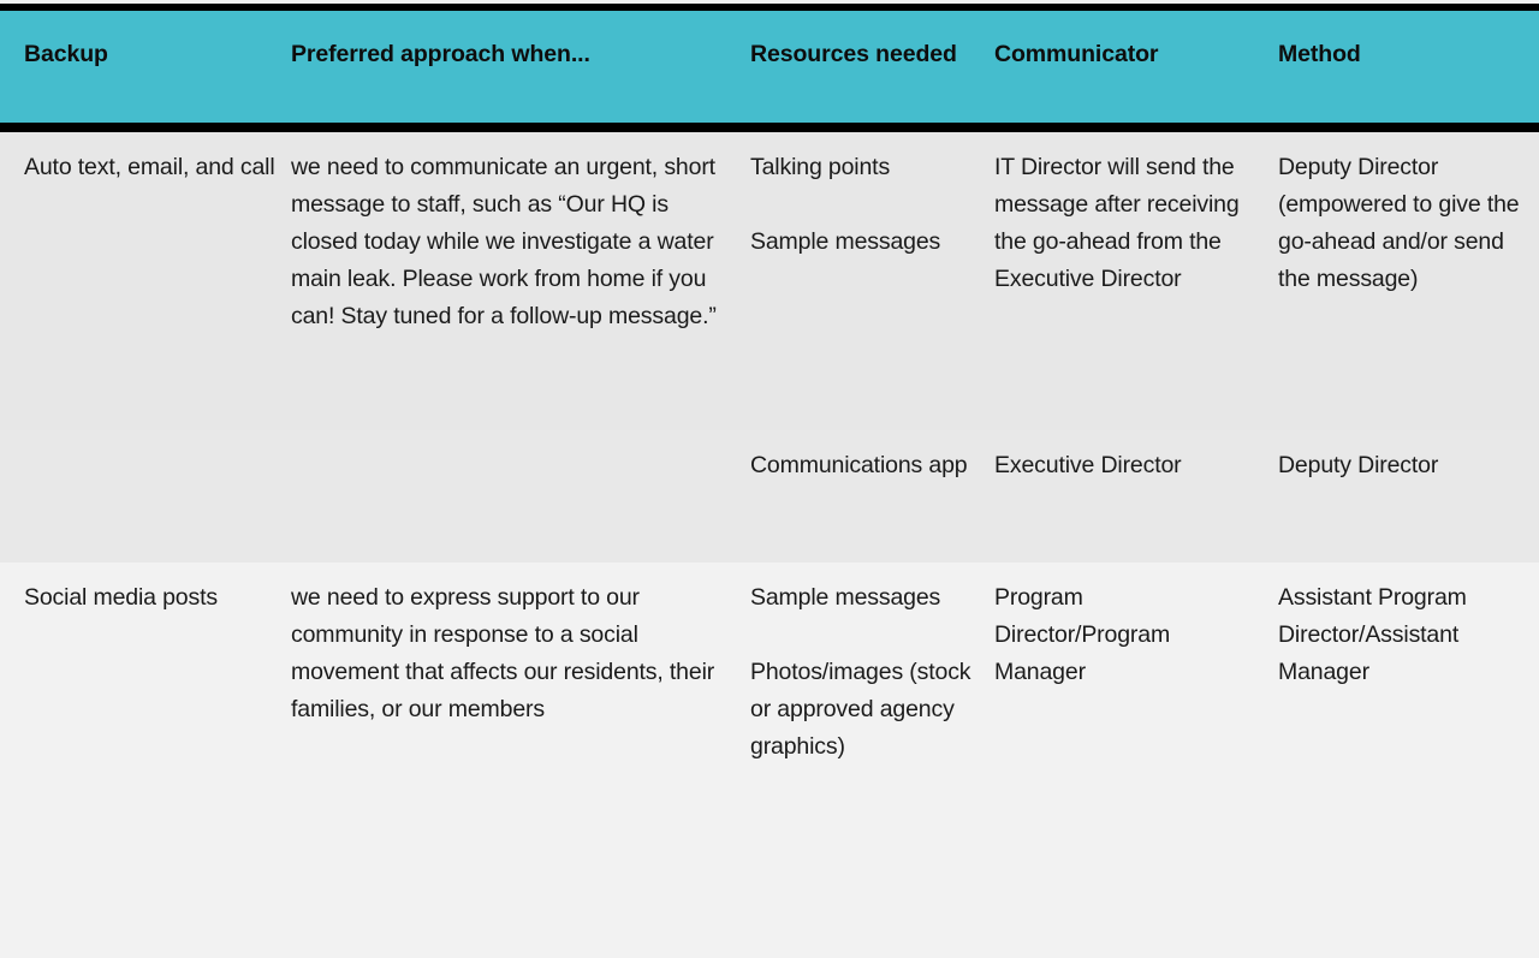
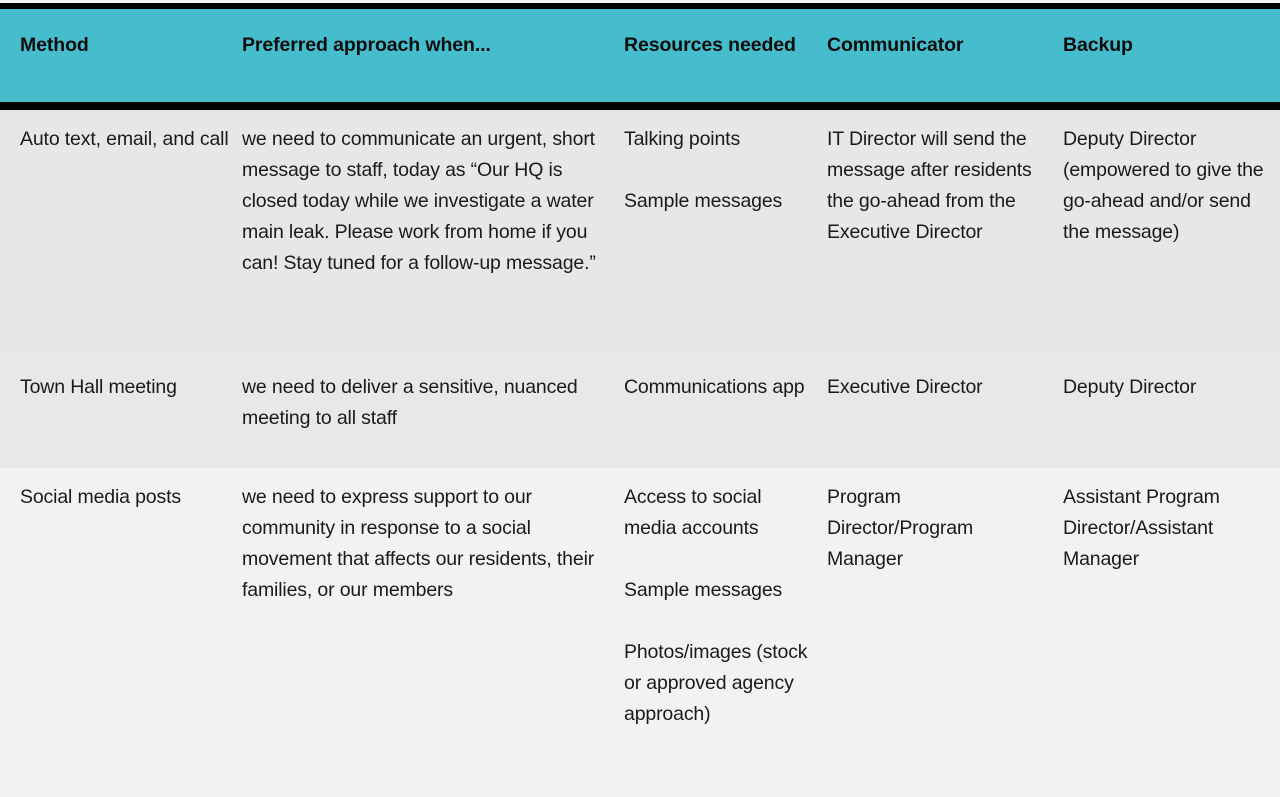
- Backup
+ Method
  Preferred approach when...
  Resources needed
  Communicator
- Method
+ Backup
  Auto text, email, and call
- we need to communicate an urgent, short message to staff, such as “Our HQ is closed today while we investigate a water main leak. Please work from home if you can! Stay tuned for a follow-up message.”
+ we need to communicate an urgent, short message to staff, today as “Our HQ is closed today while we investigate a water main leak. Please work from home if you can! Stay tuned for a follow-up message.”
  Talking points
  Sample messages
- IT Director will send the message after receiving the go-ahead from the Executive Director
+ IT Director will send the message after residents the go-ahead from the Executive Director
  Deputy Director (empowered to give the go-ahead and/or send the message)
+ Town Hall meeting
+ we need to deliver a sensitive, nuanced meeting to all staff
  Communications app
  Executive Director
  Deputy Director
  Social media posts
  we need to express support to our community in response to a social movement that affects our residents, their families, or our members
+ Access to social media accounts
  Sample messages
- Photos/images (stock or approved agency graphics)
+ Photos/images (stock or approved agency approach)
  Program Director/Program Manager
  Assistant Program Director/Assistant Manager
